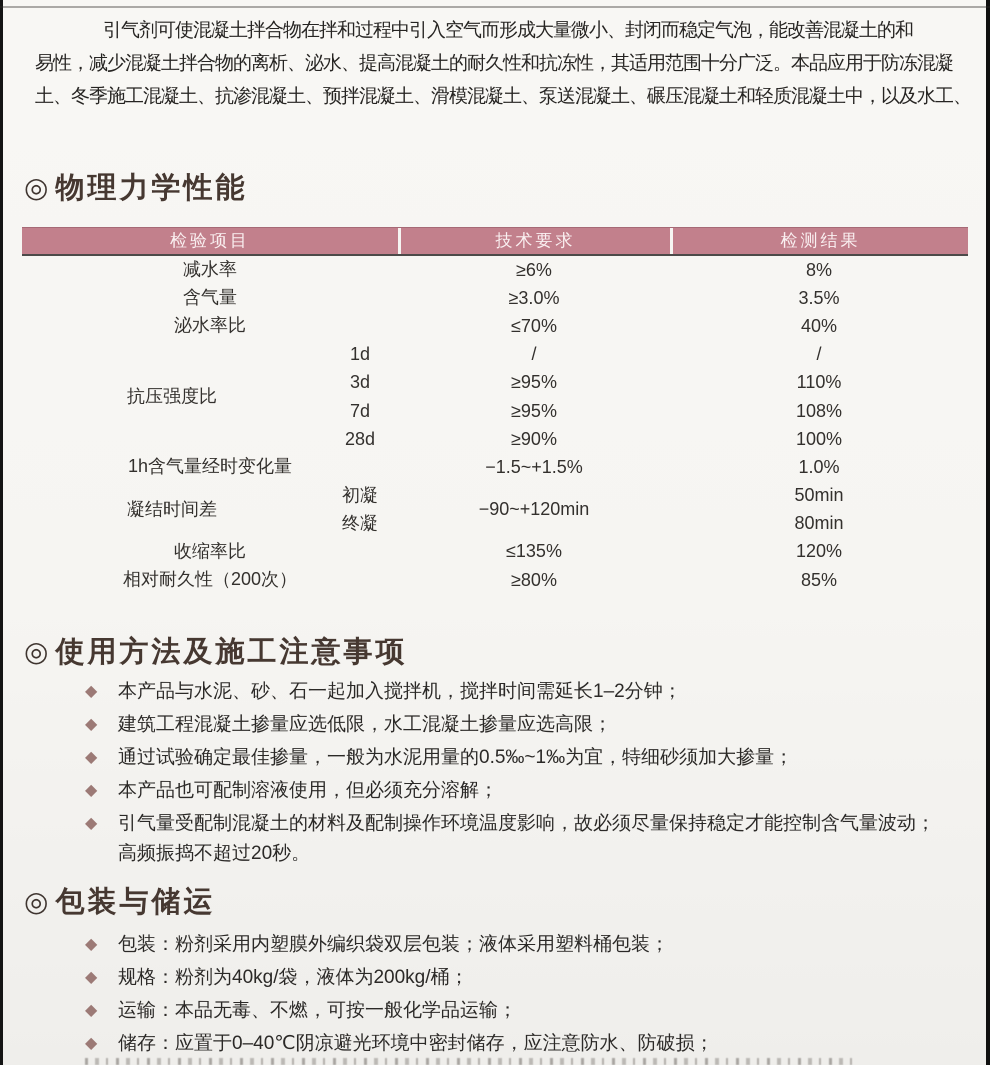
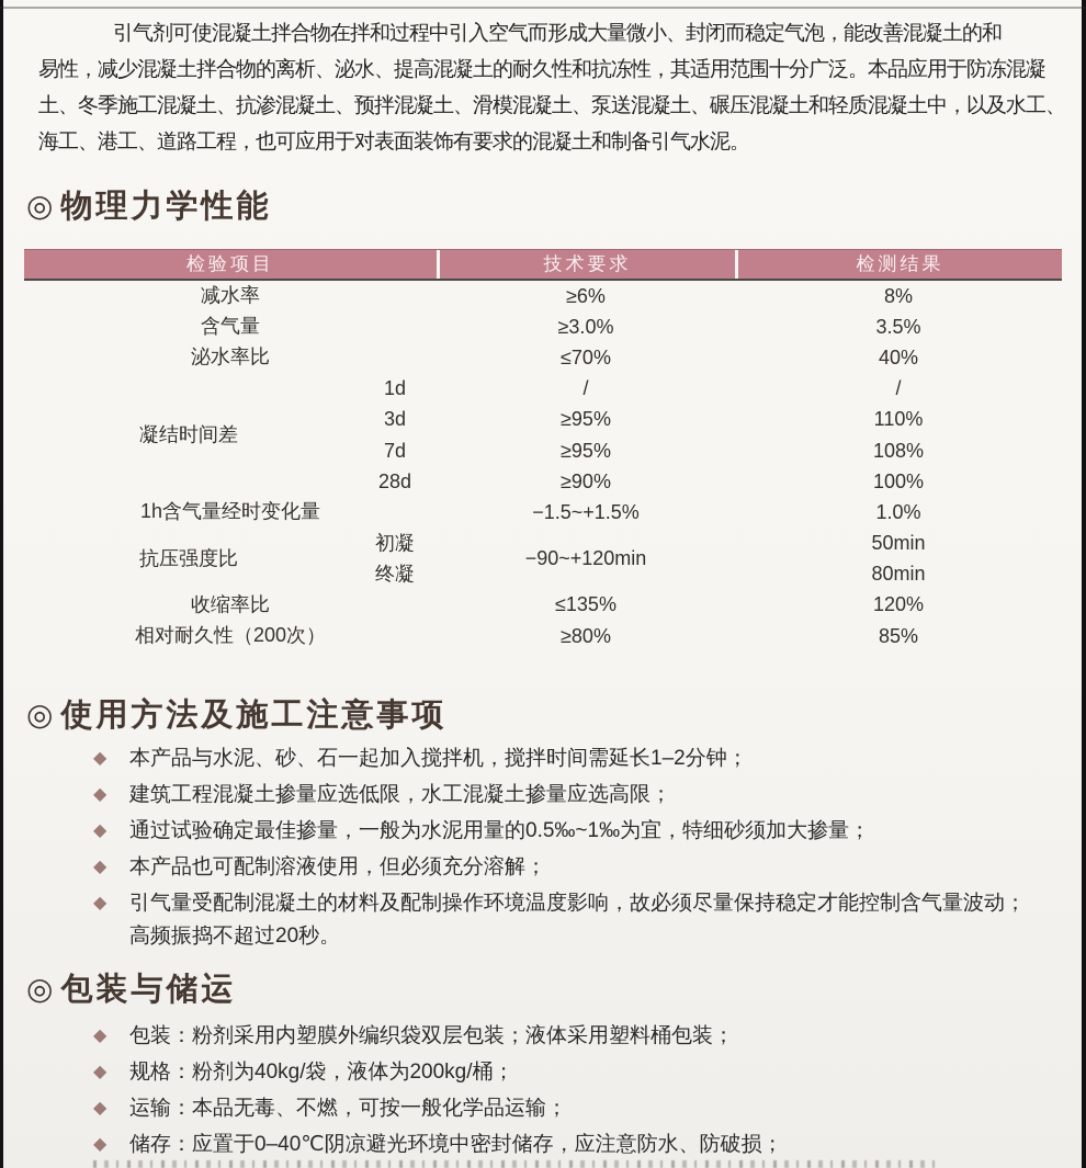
  引气剂可使混凝土拌合物在拌和过程中引入空气而形成大量微小、封闭而稳定气泡，能改善混凝土的和
  易性，减少混凝土拌合物的离析、泌水、提高混凝土的耐久性和抗冻性，其适用范围十分广泛。本品应用于防冻混凝
  土、冬季施工混凝土、抗渗混凝土、预拌混凝土、滑模混凝土、泵送混凝土、碾压混凝土和轻质混凝土中，以及水工、
+ 海工、港工、道路工程，也可应用于对表面装饰有要求的混凝土和制备引气水泥。
  ◎
  物理力学性能
  检验项目
  技术要求
  检测结果
  减水率
  ≥6%
  8%
  含气量
  ≥3.0%
  3.5%
  泌水率比
  ≤70%
  40%
- 抗压强度比
+ 凝结时间差
  1d
  /
  /
  3d
  ≥95%
  110%
  7d
  ≥95%
  108%
  28d
  ≥90%
  100%
  1h含气量经时变化量
  −1.5~+1.5%
  1.0%
- 凝结时间差
+ 抗压强度比
  初凝
  终凝
  −90~+120min
  50min
  80min
  收缩率比
  ≤135%
  120%
  相对耐久性（200次）
  ≥80%
  85%
  ◎
  使用方法及施工注意事项
  ◆
  本产品与水泥、砂、石一起加入搅拌机，搅拌时间需延长1–2分钟；
  ◆
  建筑工程混凝土掺量应选低限，水工混凝土掺量应选高限；
  ◆
  通过试验确定最佳掺量，一般为水泥用量的0.5‰~1‰为宜，特细砂须加大掺量；
  ◆
  本产品也可配制溶液使用，但必须充分溶解；
  ◆
  引气量受配制混凝土的材料及配制操作环境温度影响，故必须尽量保持稳定才能控制含气量波动；高频振捣不超过20秒。
  ◎
  包装与储运
  ◆
  包装：粉剂采用内塑膜外编织袋双层包装；液体采用塑料桶包装；
  ◆
  规格：粉剂为40kg/袋，液体为200kg/桶；
  ◆
  运输：本品无毒、不燃，可按一般化学品运输；
  ◆
  储存：应置于0–40℃阴凉避光环境中密封储存，应注意防水、防破损；
